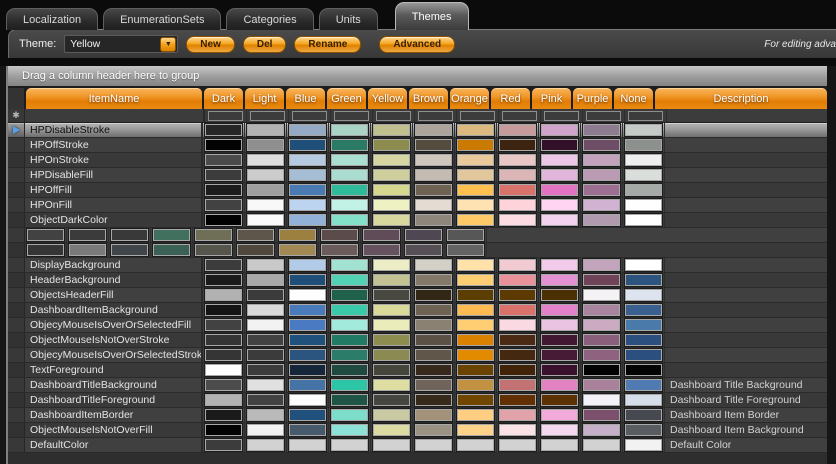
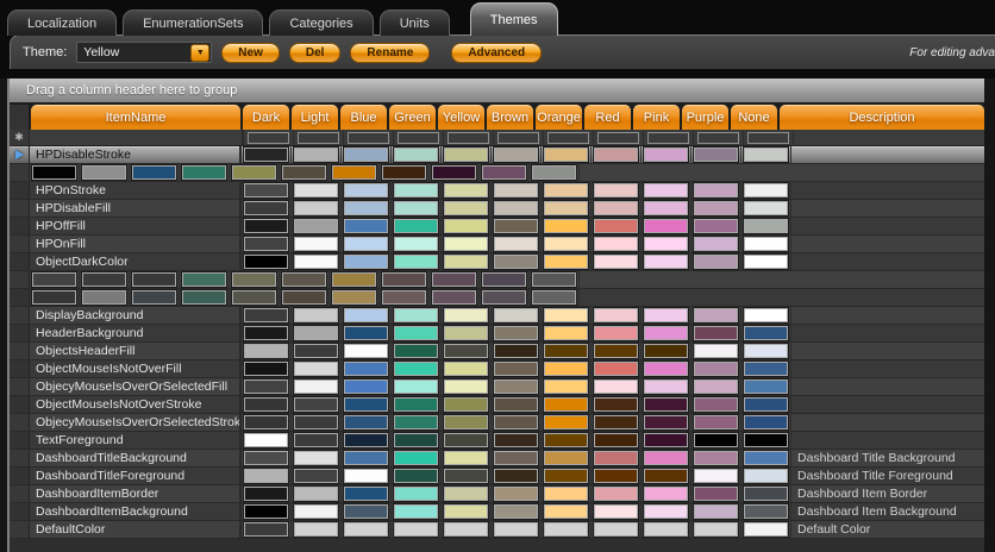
  Localization
  EnumerationSets
  Categories
  Units
  Themes
  Theme:
  Yellow
  New
  Del
  Rename
  Advanced
  For editing adva
  Drag a column header here to group
  ItemName
  Dark
  Light
  Blue
  Green
  Yellow
  Brown
  Orange
  Red
  Pink
  Purple
  None
  Description
  ✱
  HPDisableStroke
- HPOffStroke
  HPOnStroke
  HPDisableFill
  HPOffFill
  HPOnFill
  ObjectDarkColor
  DisplayBackground
  HeaderBackground
  ObjectsHeaderFill
- DashboardItemBackground
+ ObjectMouseIsNotOverFill
  ObjecyMouseIsOverOrSelectedFill
  ObjectMouseIsNotOverStroke
  ObjecyMouseIsOverOrSelectedStrok
  TextForeground
  DashboardTitleBackground
  Dashboard Title Background
  DashboardTitleForeground
  Dashboard Title Foreground
  DashboardItemBorder
  Dashboard Item Border
- ObjectMouseIsNotOverFill
+ DashboardItemBackground
  Dashboard Item Background
  DefaultColor
  Default Color
